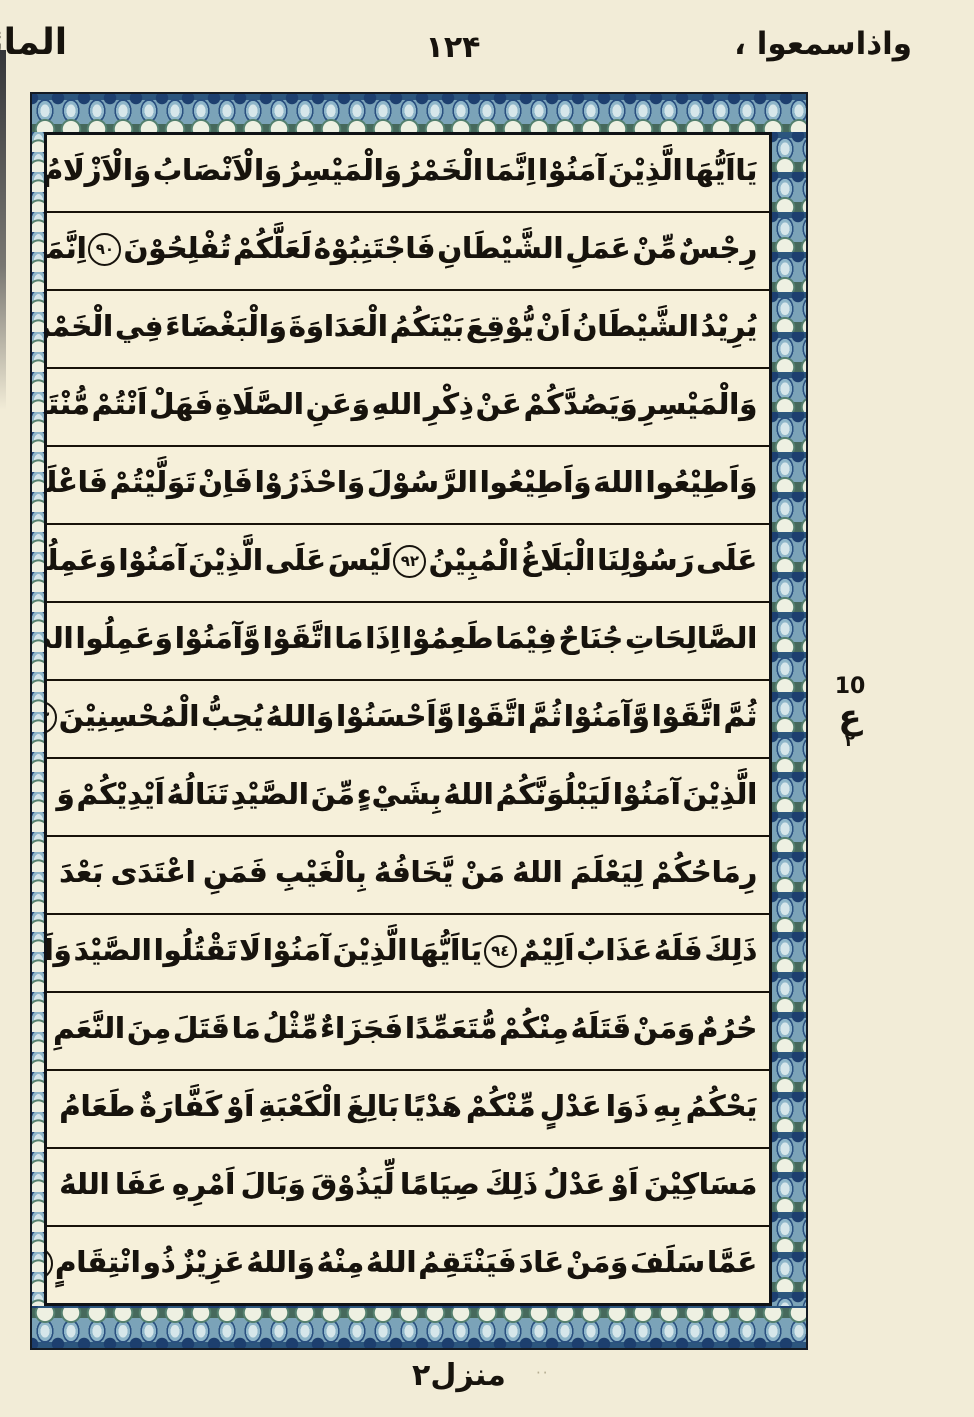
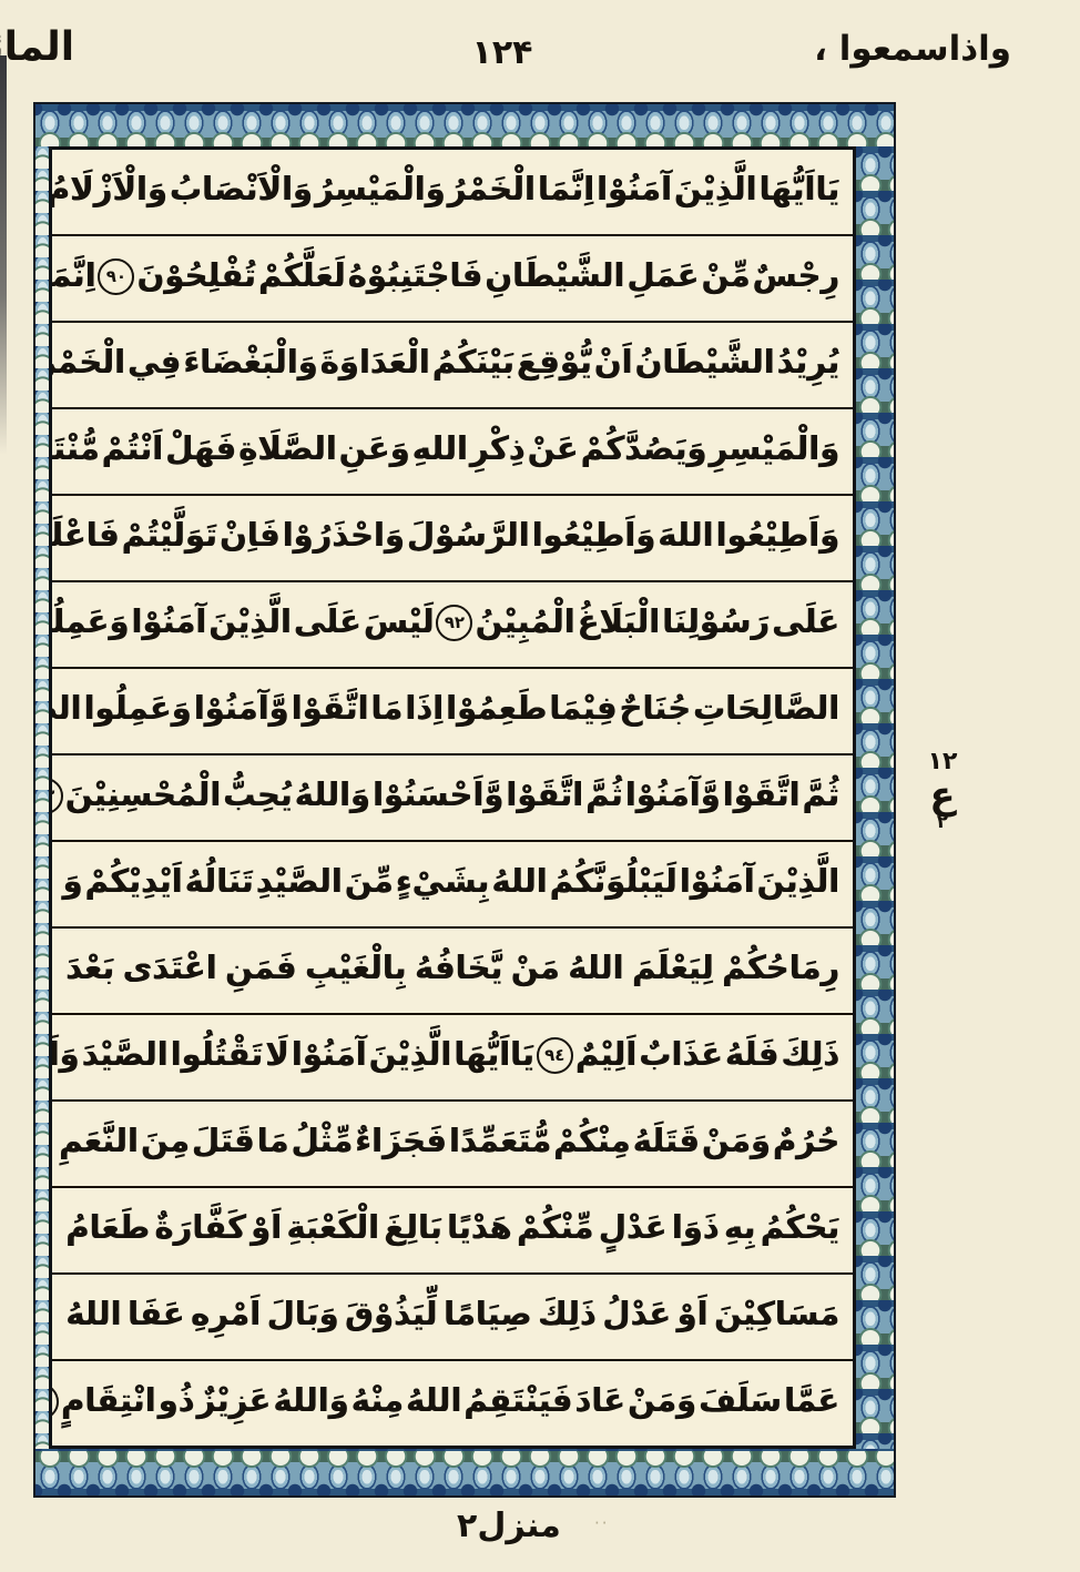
  ١٢۴
  واذاسمعوا ،
  يَااَيُّهَا
  الَّذِيْنَ
  آمَنُوْا
  اِنَّمَا
  الْخَمْرُ
  وَالْمَيْسِرُ
  وَالْاَنْصَابُ
  وَالْاَزْلَامُ
  رِجْسٌ
  مِّنْ
  عَمَلِ
  الشَّيْطَانِ
  فَاجْتَنِبُوْهُ
  لَعَلَّكُمْ
  تُفْلِحُوْنَ
  ٩٠
  اِنَّمَ
  يُرِيْدُ
  الشَّيْطَانُ
  اَنْ
  يُّوْقِعَ
  بَيْنَكُمُ
  الْعَدَاوَةَ
  وَالْبَغْضَاءَ
  فِي
  الْخَمْ
  وَالْمَيْسِرِ
  وَيَصُدَّكُمْ
  عَنْ
  ذِكْرِ
  اللهِ
  وَعَنِ
  الصَّلَاةِ
  فَهَلْ
  اَنْتُمْ
  وَاَطِيْعُوا
  اللهَ
  وَاَطِيْعُوا
  الرَّسُوْلَ
  وَاحْذَرُوْا
  فَاِنْ
  تَوَلَّيْتُمْ
  عَلَى
  رَسُوْلِنَا
  الْبَلَاغُ
  الْمُبِيْنُ
  ٩٢
  لَيْسَ
  عَلَى
  الَّذِيْنَ
  آمَنُوْا
  وَعَمِلُ
  الصَّالِحَاتِ
  جُنَاحٌ
  فِيْمَا
  طَعِمُوْا
  اِذَا
  مَا
  اتَّقَوْا
  وَّآمَنُوْا
  وَعَمِلُوا
  ثُمَّ
  اتَّقَوْا
  وَّآمَنُوْا
  ثُمَّ
  اتَّقَوْا
  وَّاَحْسَنُوْا
  وَاللهُ
  يُحِبُّ
  الْمُحْسِنِيْنَ
  الَّذِيْنَ
  آمَنُوْا
  لَيَبْلُوَنَّكُمُ
  اللهُ
  بِشَيْءٍ
  مِّنَ
  الصَّيْدِ
  تَنَالُهُ
  اَيْدِيْكُمْ
  وَ
  رِمَاحُكُمْ
  لِيَعْلَمَ
  اللهُ
  مَنْ
  يَّخَافُهُ
  بِالْغَيْبِ
  فَمَنِ
  اعْتَدَى
  بَعْدَ
  ذَلِكَ
  فَلَهُ
  عَذَابٌ
  اَلِيْمٌ
  ٩٤
  يَااَيُّهَا
  الَّذِيْنَ
  آمَنُوْا
  لَا
  تَقْتُلُوا
  الصَّيْدَ
  حُرُمٌ
  وَمَنْ
  قَتَلَهُ
  مِنْكُمْ
  مُّتَعَمِّدًا
  فَجَزَاءٌ
  مِّثْلُ
  مَا
  قَتَلَ
  مِنَ
  النَّعَمِ
  يَحْكُمُ
  بِهِ
  ذَوَا
  عَدْلٍ
  مِّنْكُمْ
  هَدْيًا
  بَالِغَ
  الْكَعْبَةِ
  اَوْ
  كَفَّارَةٌ
  طَعَامُ
  مَسَاكِيْنَ
  اَوْ
  عَدْلُ
  ذَلِكَ
  صِيَامًا
  لِّيَذُوْقَ
  وَبَالَ
  اَمْرِهِ
  عَفَا
  اللهُ
  عَمَّا
  سَلَفَ
  وَمَنْ
  عَادَ
  فَيَنْتَقِمُ
  اللهُ
  مِنْهُ
  وَاللهُ
  عَزِيْزٌ
  ذُو
  انْتِقَامٍ
- 10
+ ١٢
  ع
  ٢
  منزل٢
  ··
